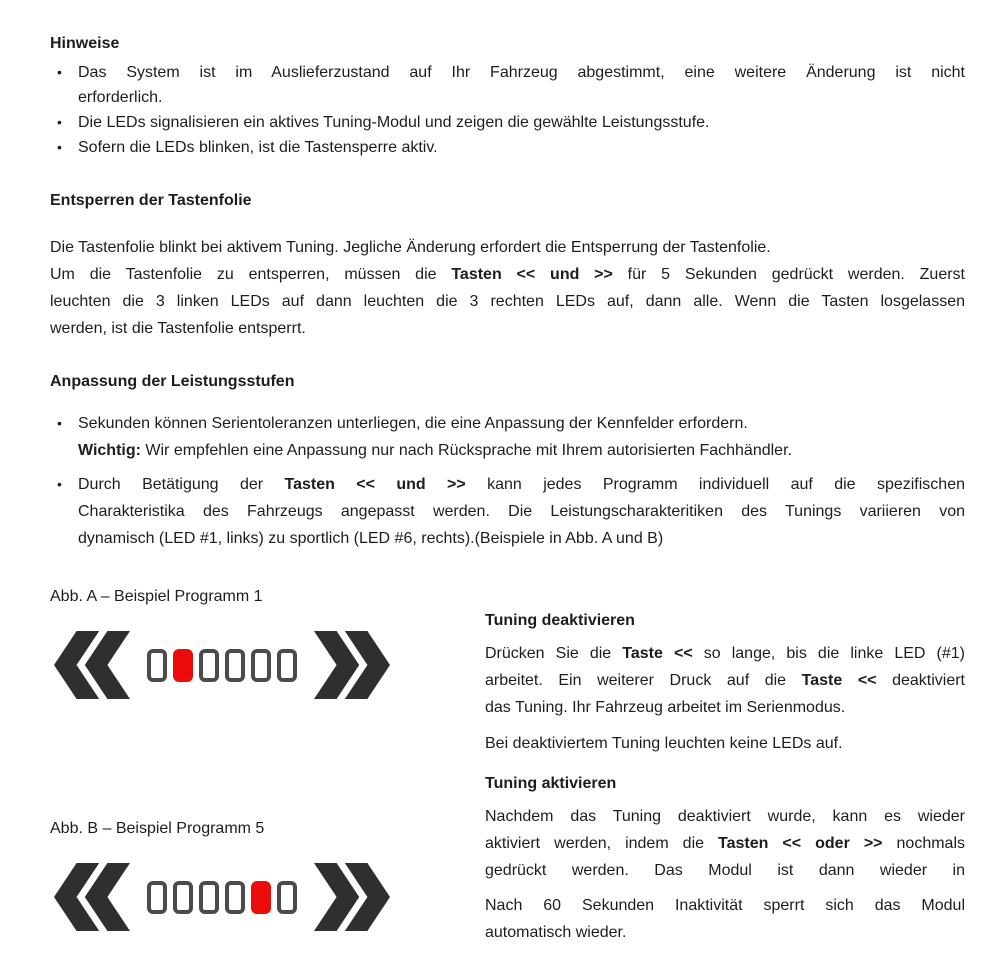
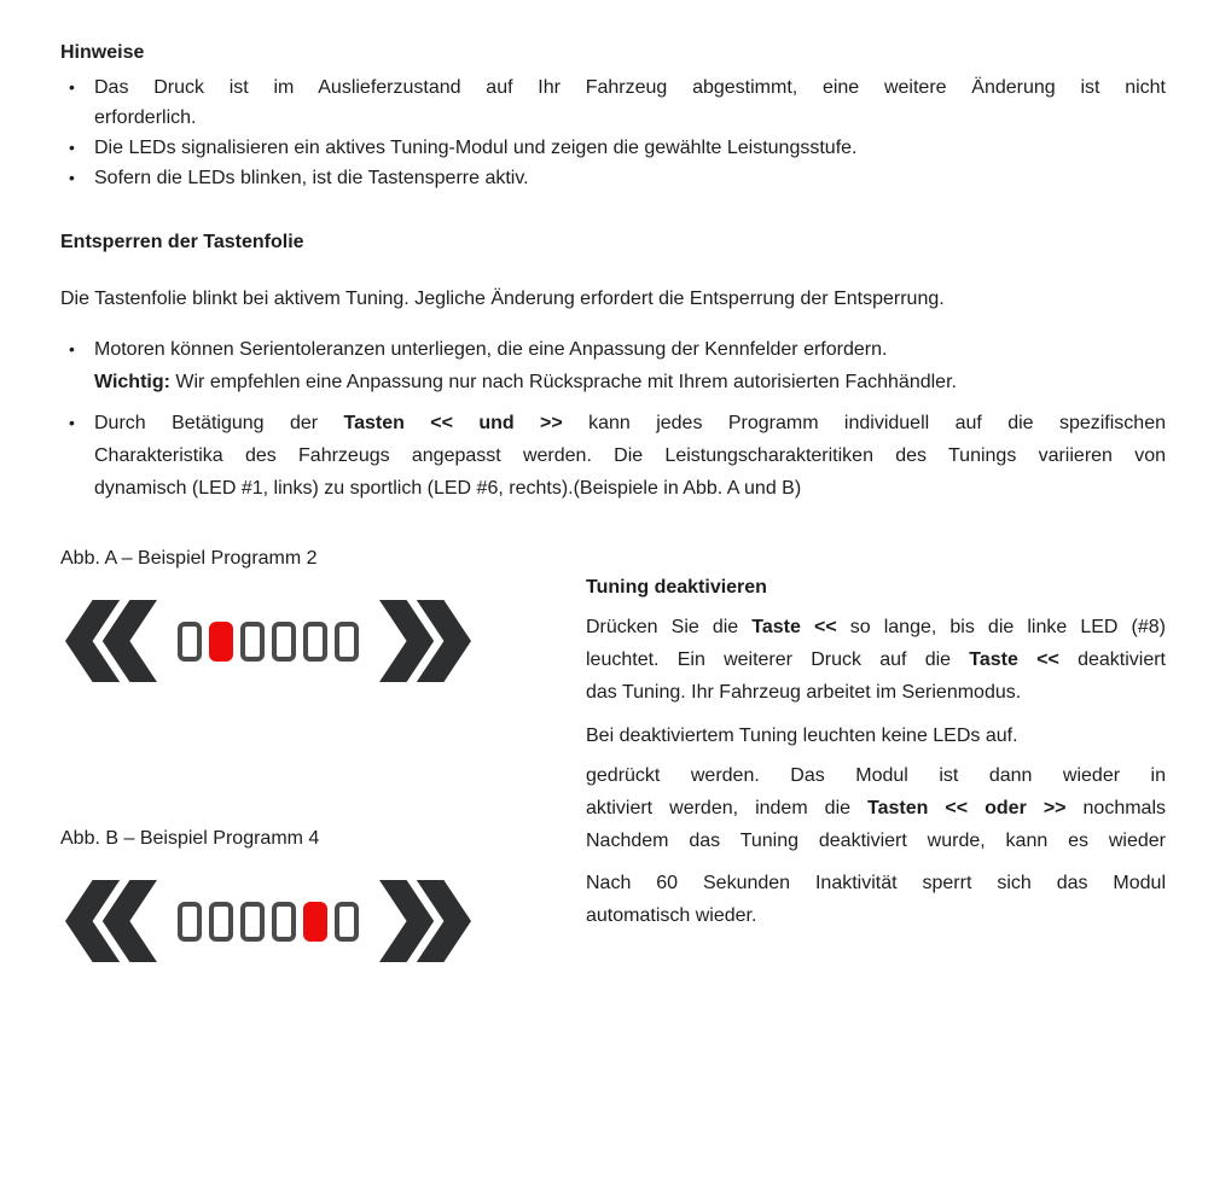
  Hinweise
  •
- Das System ist im Auslieferzustand auf Ihr Fahrzeug abgestimmt, eine weitere Änderung ist nicht
+ Das Druck ist im Auslieferzustand auf Ihr Fahrzeug abgestimmt, eine weitere Änderung ist nicht
  erforderlich.
  •
  Die LEDs signalisieren ein aktives Tuning-Modul und zeigen die gewählte Leistungsstufe.
  •
  Sofern die LEDs blinken, ist die Tastensperre aktiv.
  Entsperren der Tastenfolie
- Die Tastenfolie blinkt bei aktivem Tuning. Jegliche Änderung erfordert die Entsperrung der Tastenfolie.
+ Die Tastenfolie blinkt bei aktivem Tuning. Jegliche Änderung erfordert die Entsperrung der Entsperrung.
- Um die Tastenfolie zu entsperren, müssen die Tasten << und >> für 5 Sekunden gedrückt werden. Zuerst
- leuchten die 3 linken LEDs auf dann leuchten die 3 rechten LEDs auf, dann alle. Wenn die Tasten losgelassen
- werden, ist die Tastenfolie entsperrt.
- Anpassung der Leistungsstufen
  •
- Sekunden können Serientoleranzen unterliegen, die eine Anpassung der Kennfelder erfordern.
+ Motoren können Serientoleranzen unterliegen, die eine Anpassung der Kennfelder erfordern.
  Wichtig: Wir empfehlen eine Anpassung nur nach Rücksprache mit Ihrem autorisierten Fachhändler.
  •
  Durch Betätigung der Tasten << und >> kann jedes Programm individuell auf die spezifischen
  Charakteristika des Fahrzeugs angepasst werden. Die Leistungscharakteritiken des Tunings variieren von
  dynamisch (LED #1, links) zu sportlich (LED #6, rechts).(Beispiele in Abb. A und B)
- Abb. A – Beispiel Programm 1
+ Abb. A – Beispiel Programm 2
- Abb. B – Beispiel Programm 5
+ Abb. B – Beispiel Programm 4
  Tuning deaktivieren
- Drücken Sie die Taste << so lange, bis die linke LED (#1)
+ Drücken Sie die Taste << so lange, bis die linke LED (#8)
- arbeitet. Ein weiterer Druck auf die Taste << deaktiviert
+ leuchtet. Ein weiterer Druck auf die Taste << deaktiviert
  das Tuning. Ihr Fahrzeug arbeitet im Serienmodus.
  Bei deaktiviertem Tuning leuchten keine LEDs auf.
- Tuning aktivieren
- Nachdem das Tuning deaktiviert wurde, kann es wieder
+ gedrückt werden. Das Modul ist dann wieder in
  aktiviert werden, indem die Tasten << oder >> nochmals
- gedrückt werden. Das Modul ist dann wieder in
+ Nachdem das Tuning deaktiviert wurde, kann es wieder
  Nach 60 Sekunden Inaktivität sperrt sich das Modul
  automatisch wieder.
